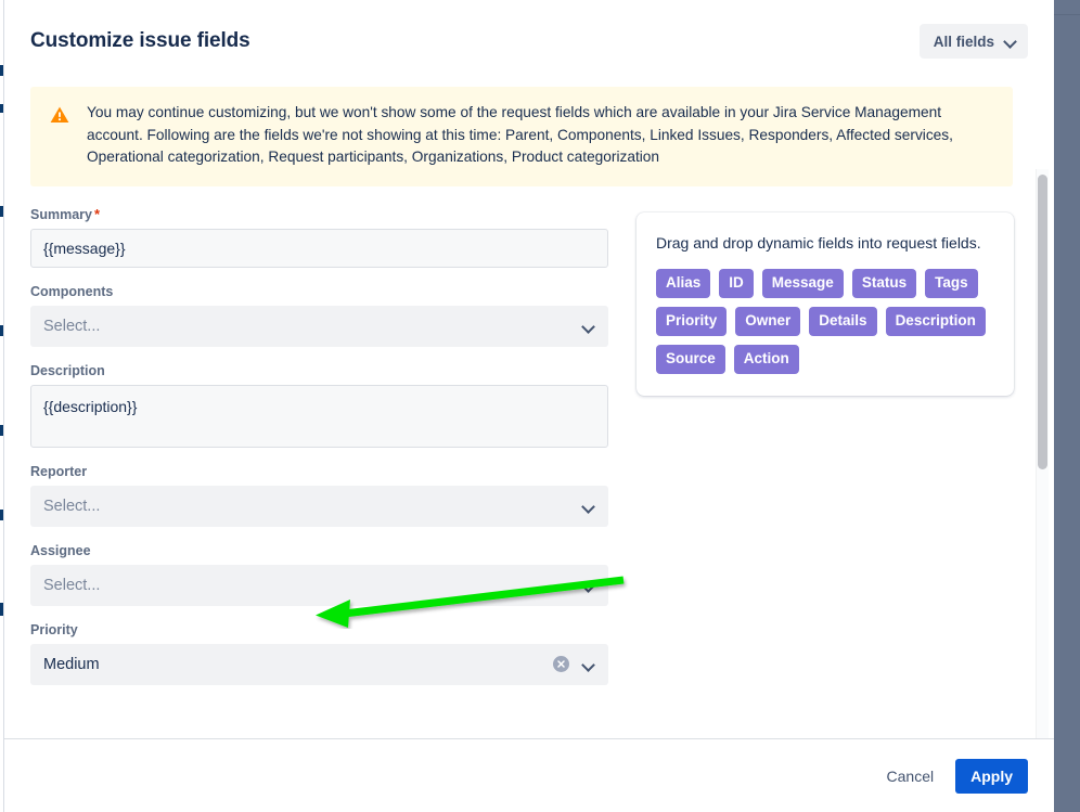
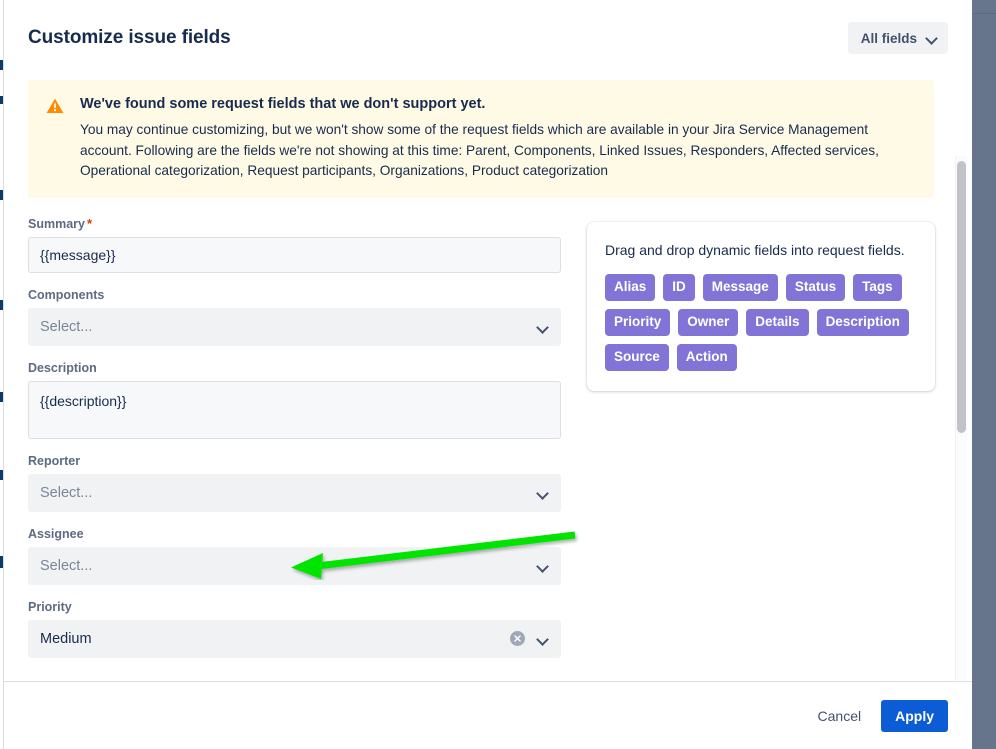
  Customize issue fields
  All fields
+ We've found some request fields that we don't support yet.
  You may continue customizing, but we won't show some of the request fields which are available in your Jira Service Management account. Following are the fields we're not showing at this time: Parent, Components, Linked Issues, Responders, Affected services, Operational categorization, Request participants, Organizations, Product categorization
  Summary
  *
  {{message}}
  Components
  Select...
  Description
  {{description}}
  Reporter
  Select...
  Assignee
  Select...
  Priority
  Medium
  Drag and drop dynamic fields into request fields.
  Alias
  ID
  Message
  Status
  Tags
  Priority
  Owner
  Details
  Description
  Source
  Action
  Cancel
  Apply
